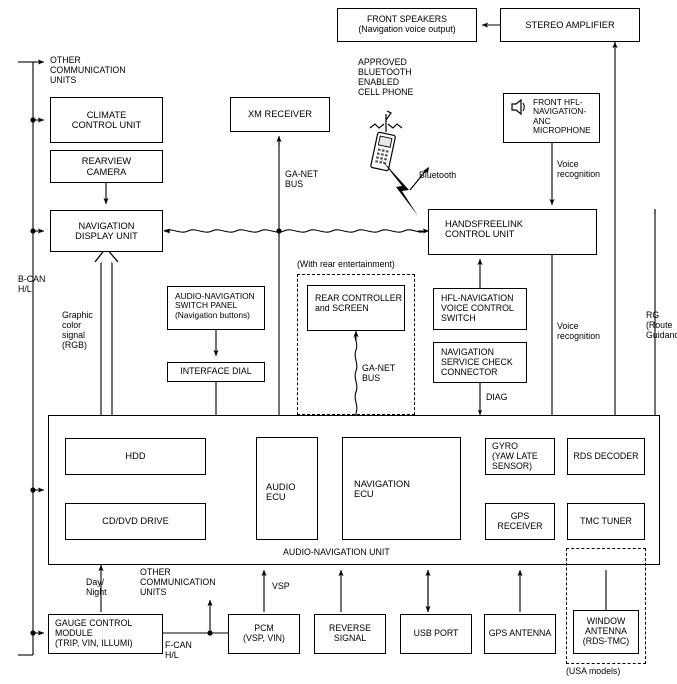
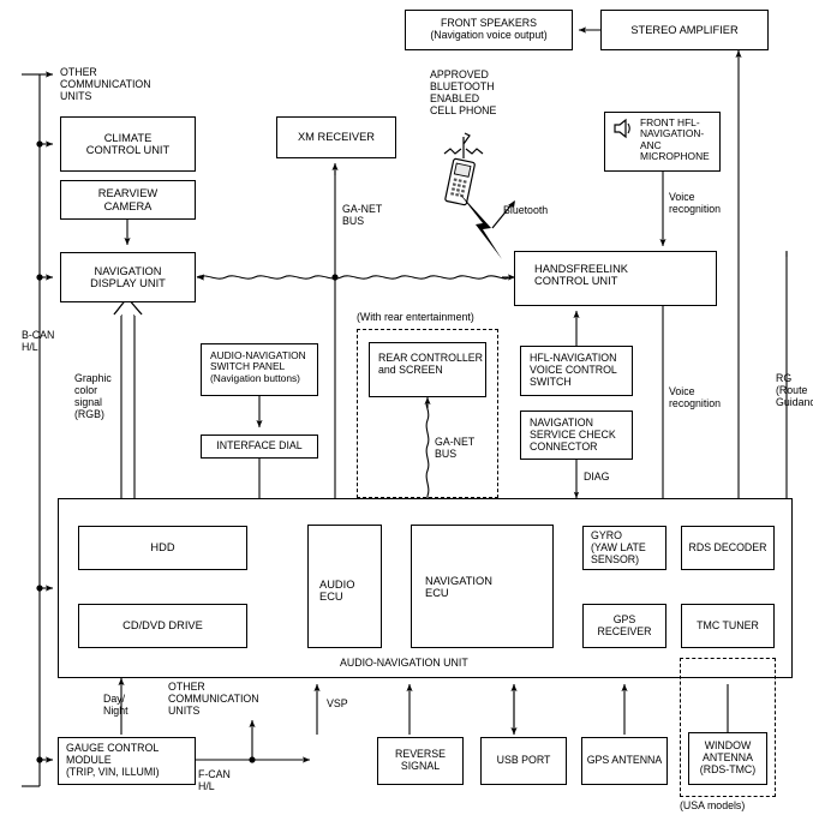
  FRONT SPEAKERS
  (Navigation voice output)
  STEREO AMPLIFIER
  OTHER
  COMMUNICATION
  UNITS
  CLIMATE
  CONTROL UNIT
  REARVIEW
  CAMERA
  NAVIGATION
  DISPLAY UNIT
  B-CAN
  H/L
  Graphic
  color
  signal
  (RGB)
  XM RECEIVER
  GA-NET
  BUS
  APPROVED
  BLUETOOTH
  ENABLED
  CELL PHONE
  Bluetooth
  FRONT HFL-
  NAVIGATION-
  ANC
  MICROPHONE
  Voice
  recognition
  HANDSFREELINK
  CONTROL UNIT
  Voice
  recognition
  RG
  (Route
  AUDIO-NAVIGATION
  SWITCH PANEL
  (Navigation buttons)
  INTERFACE DIAL
  (With rear entertainment)
  REAR CONTROLLER
  and SCREEN
  GA-NET
  BUS
  HFL-NAVIGATION
  VOICE CONTROL
  SWITCH
  NAVIGATION
  SERVICE CHECK
  CONNECTOR
  DIAG
  AUDIO-NAVIGATION UNIT
  HDD
  CD/DVD DRIVE
  AUDIO
  ECU
  NAVIGATION
  ECU
  GYRO
  (YAW LATE
  SENSOR)
  RDS DECODER
  GPS RECEIVER
  TMC TUNER
  Day/
  Night
  OTHER
  COMMUNICATION
  UNITS
  VSP
  F-CAN
  H/L
  GAUGE CONTROL
  MODULE
  (TRIP, VIN, ILLUMI)
- PCM
- (VSP, VIN)
  REVERSE
  SIGNAL
  USB PORT
  GPS ANTENNA
  WINDOW
  ANTENNA
  (RDS-TMC)
  (USA models)
